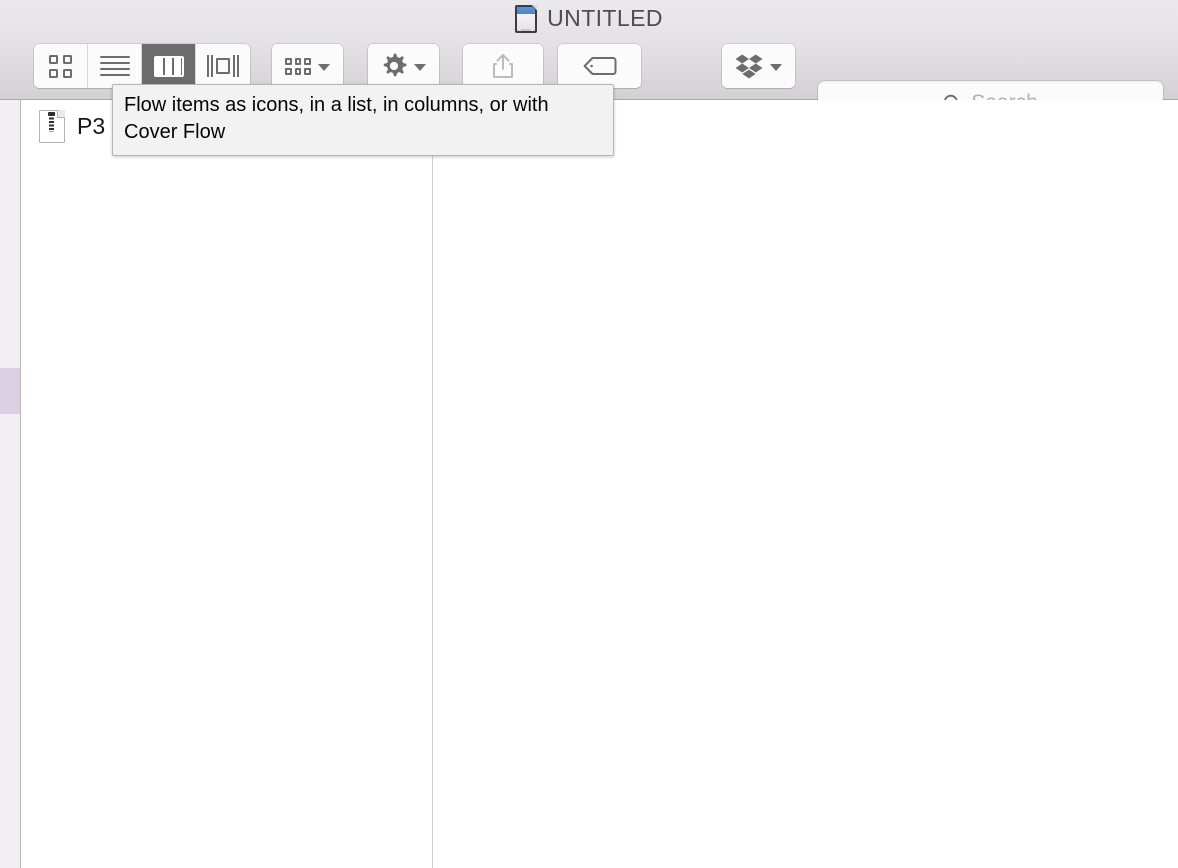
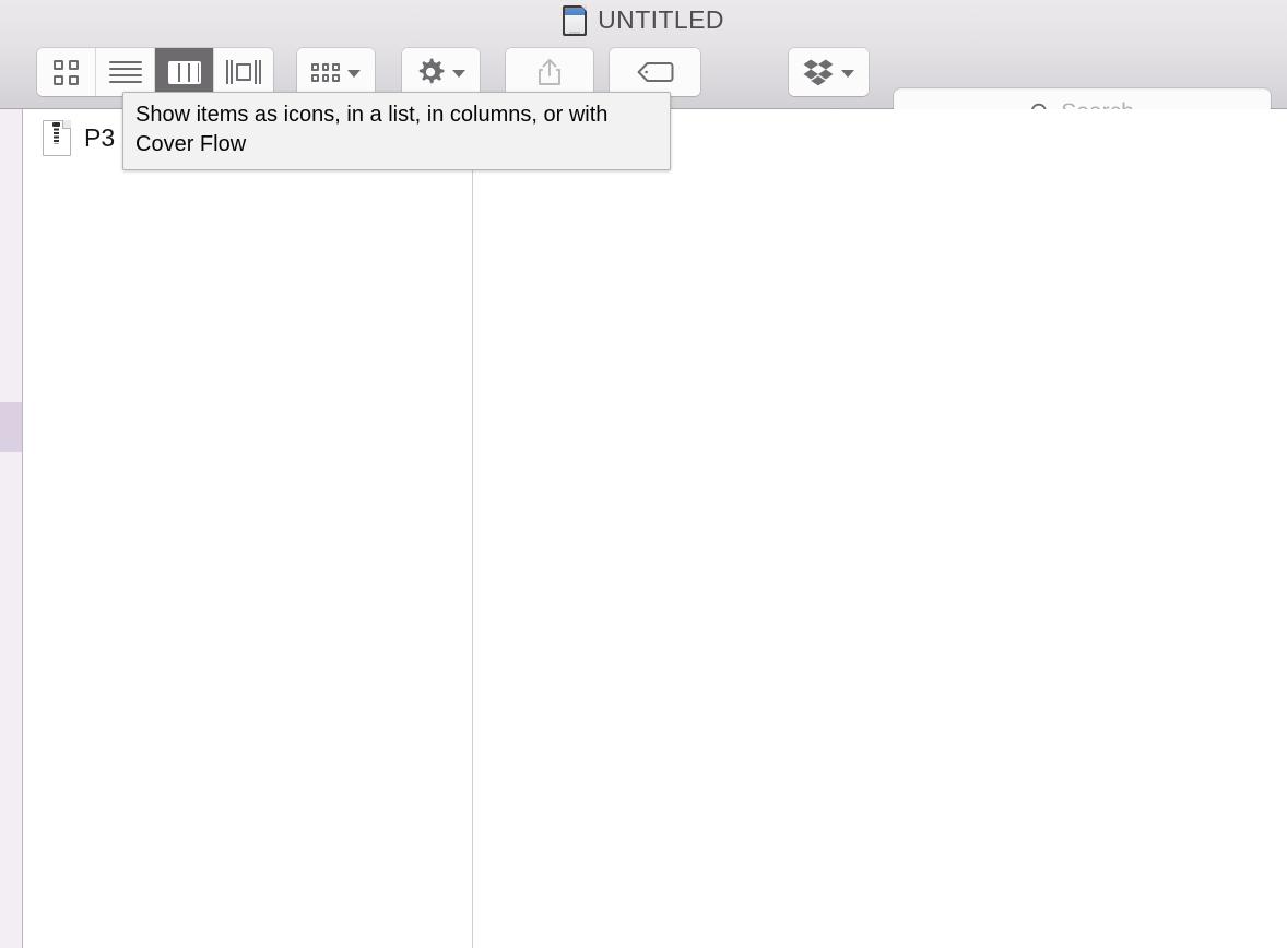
  UNTITLED
  P3
- Flow items as icons, in a list, in columns, or with Cover Flow
+ Show items as icons, in a list, in columns, or with Cover Flow
